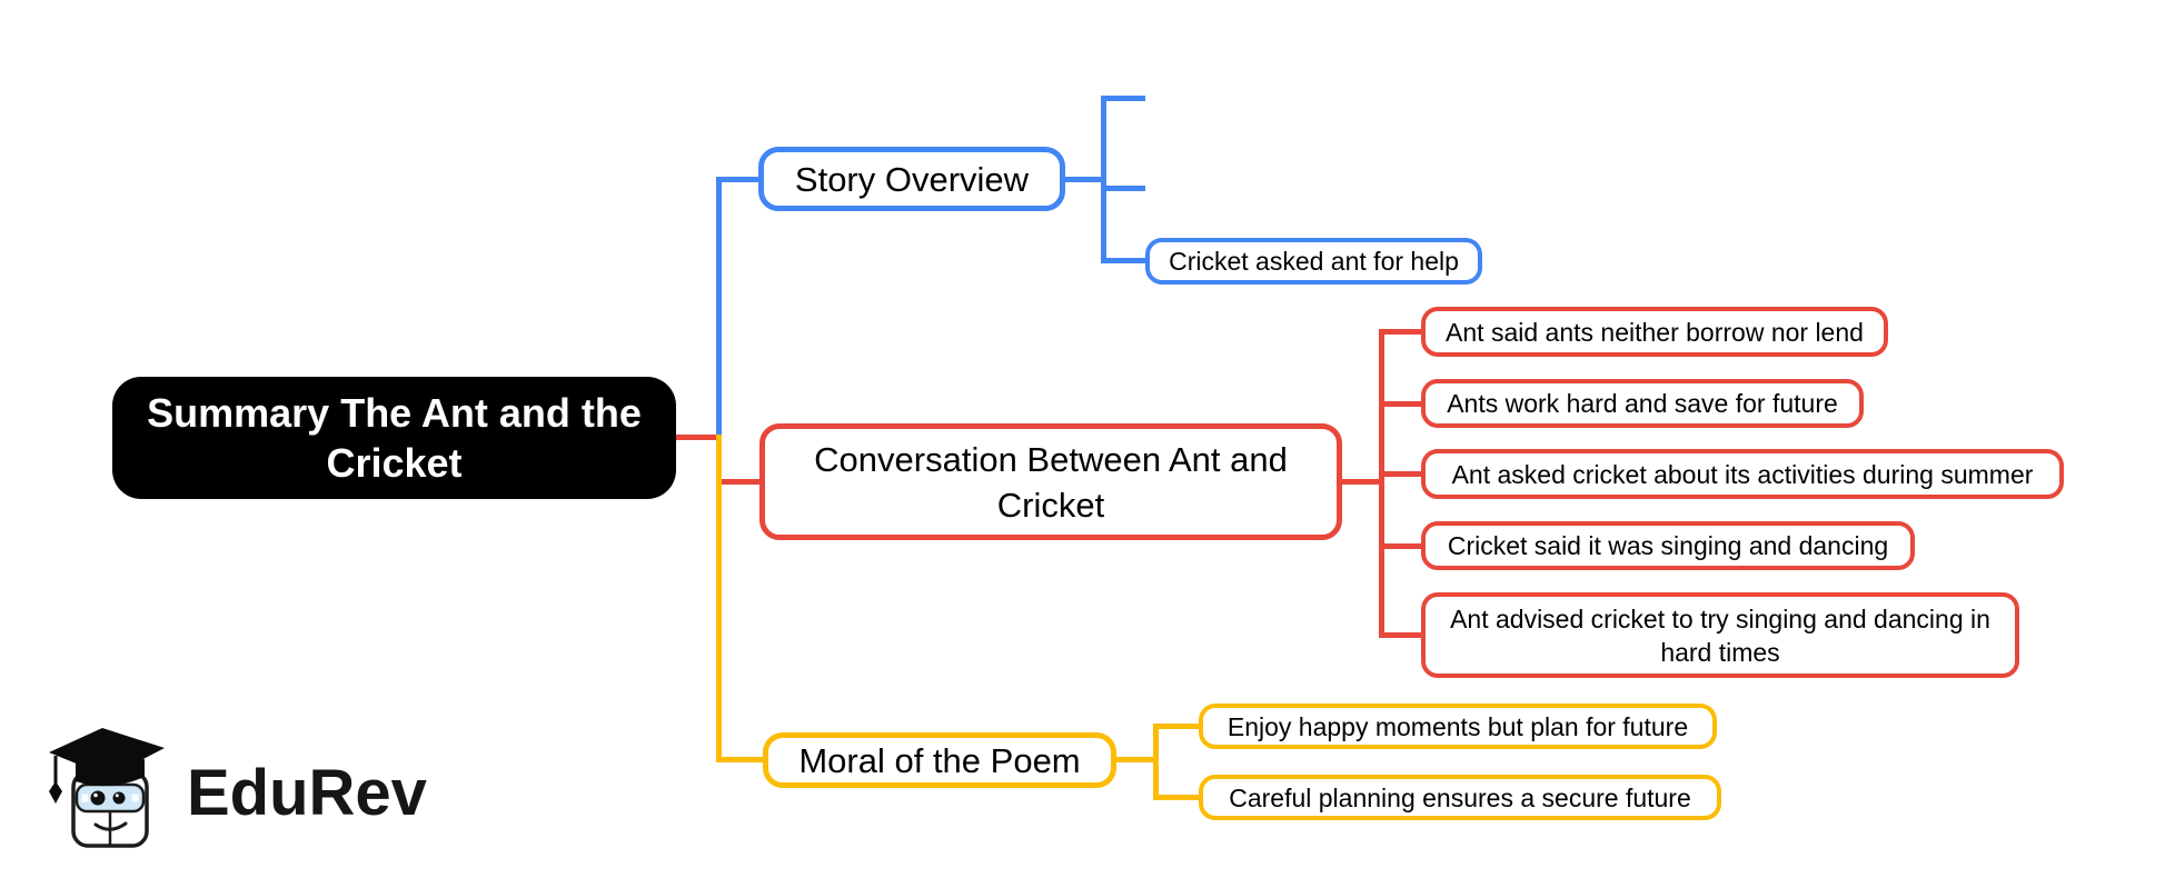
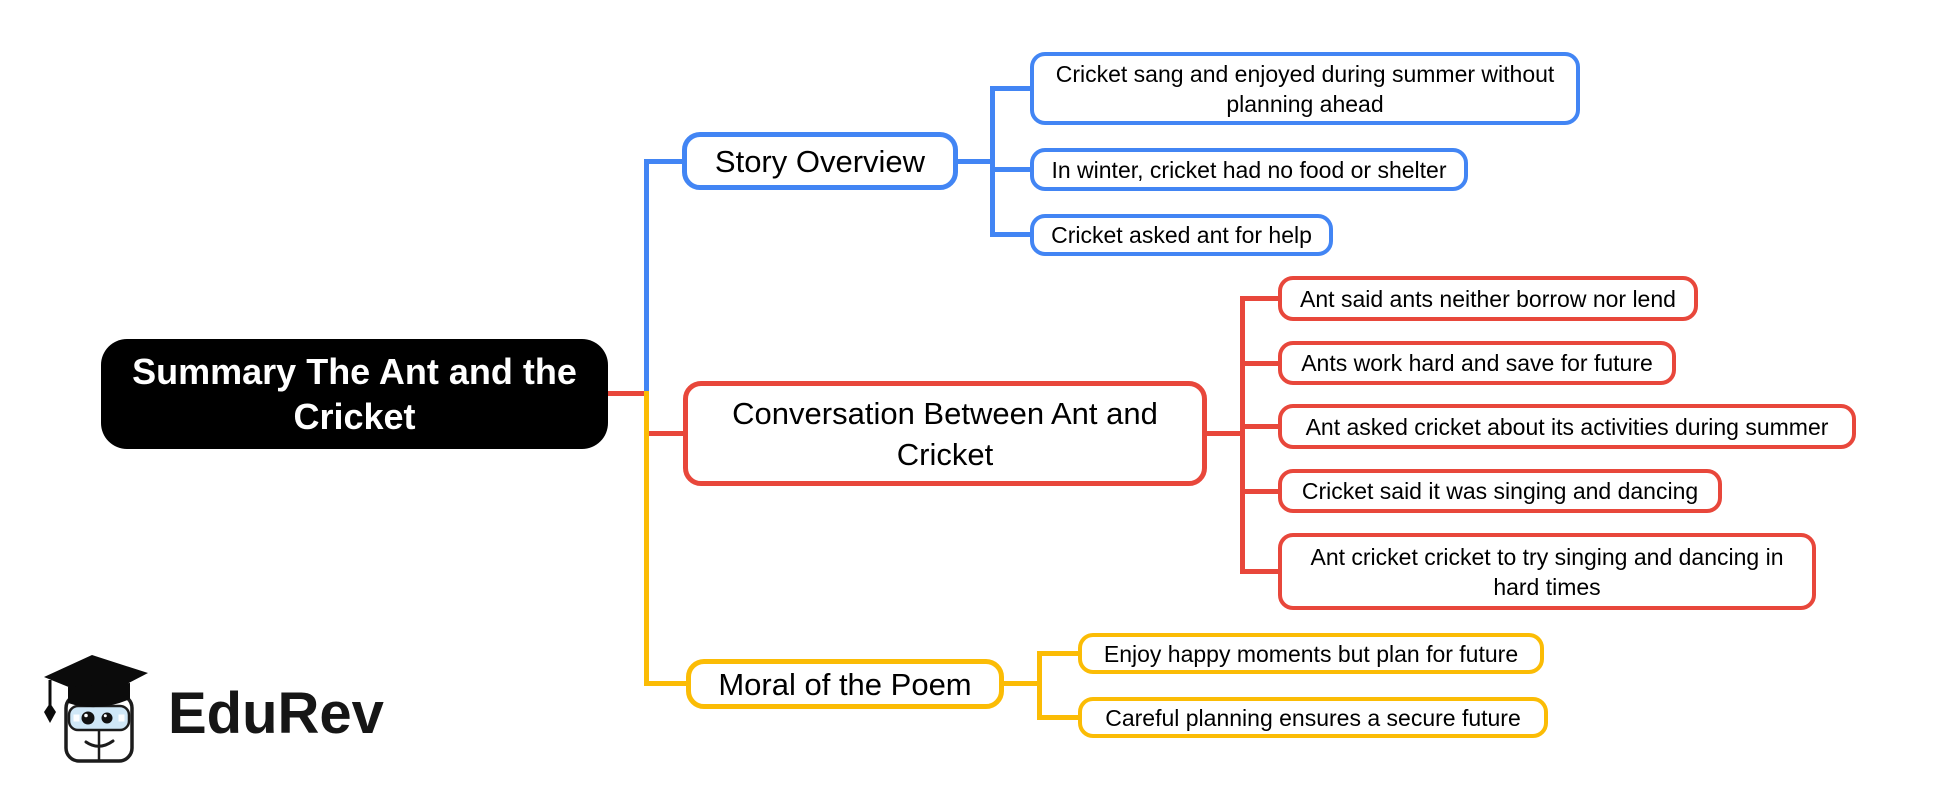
  Summary The Ant and the Cricket
  Story Overview
+ Cricket sang and enjoyed during summer without planning ahead
+ In winter, cricket had no food or shelter
  Cricket asked ant for help
  Conversation Between Ant and Cricket
  Ant said ants neither borrow nor lend
  Ants work hard and save for future
  Ant asked cricket about its activities during summer
  Cricket said it was singing and dancing
- Ant advised cricket to try singing and dancing in hard times
+ Ant cricket cricket to try singing and dancing in hard times
  Moral of the Poem
  Enjoy happy moments but plan for future
  Careful planning ensures a secure future
  EduRev
